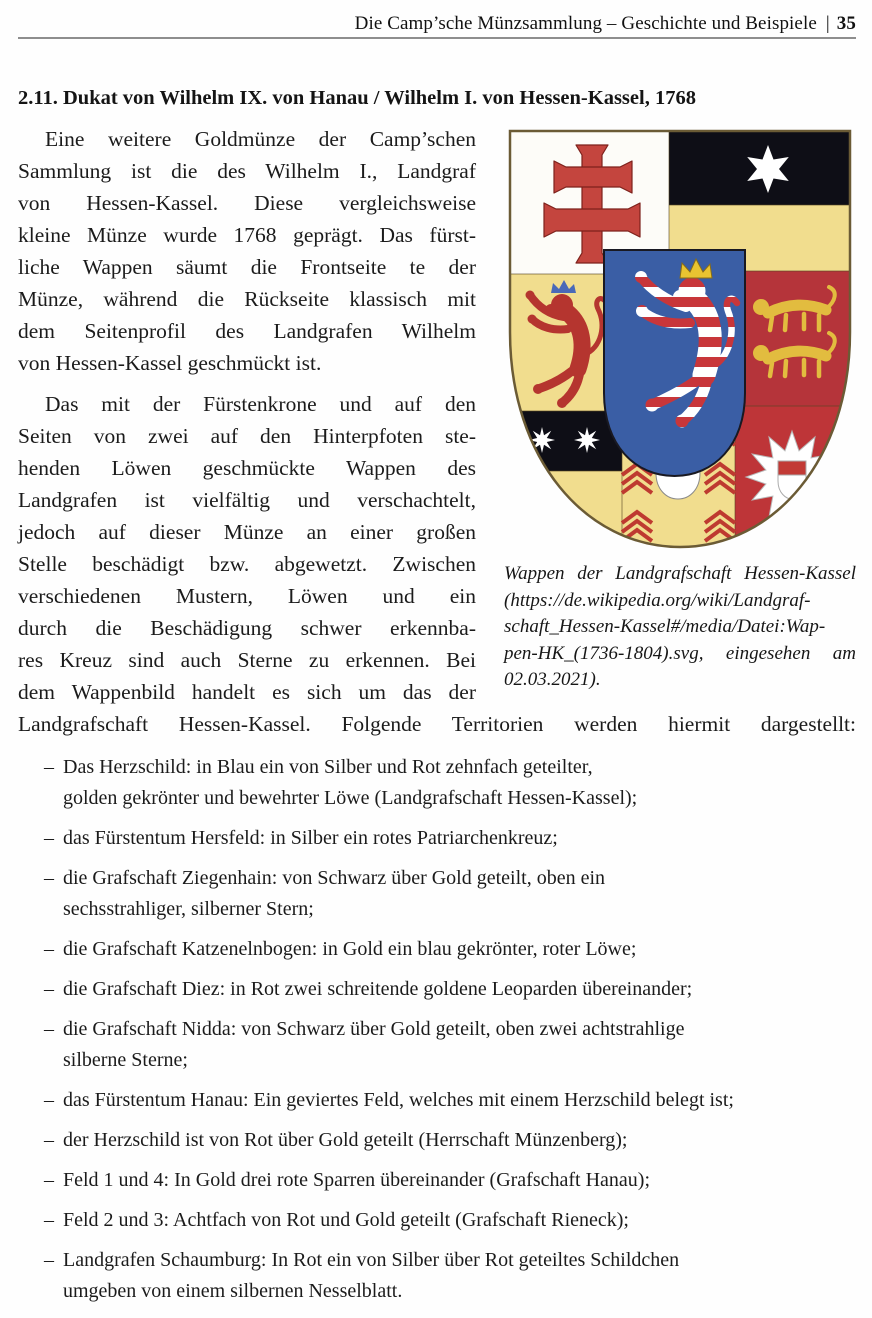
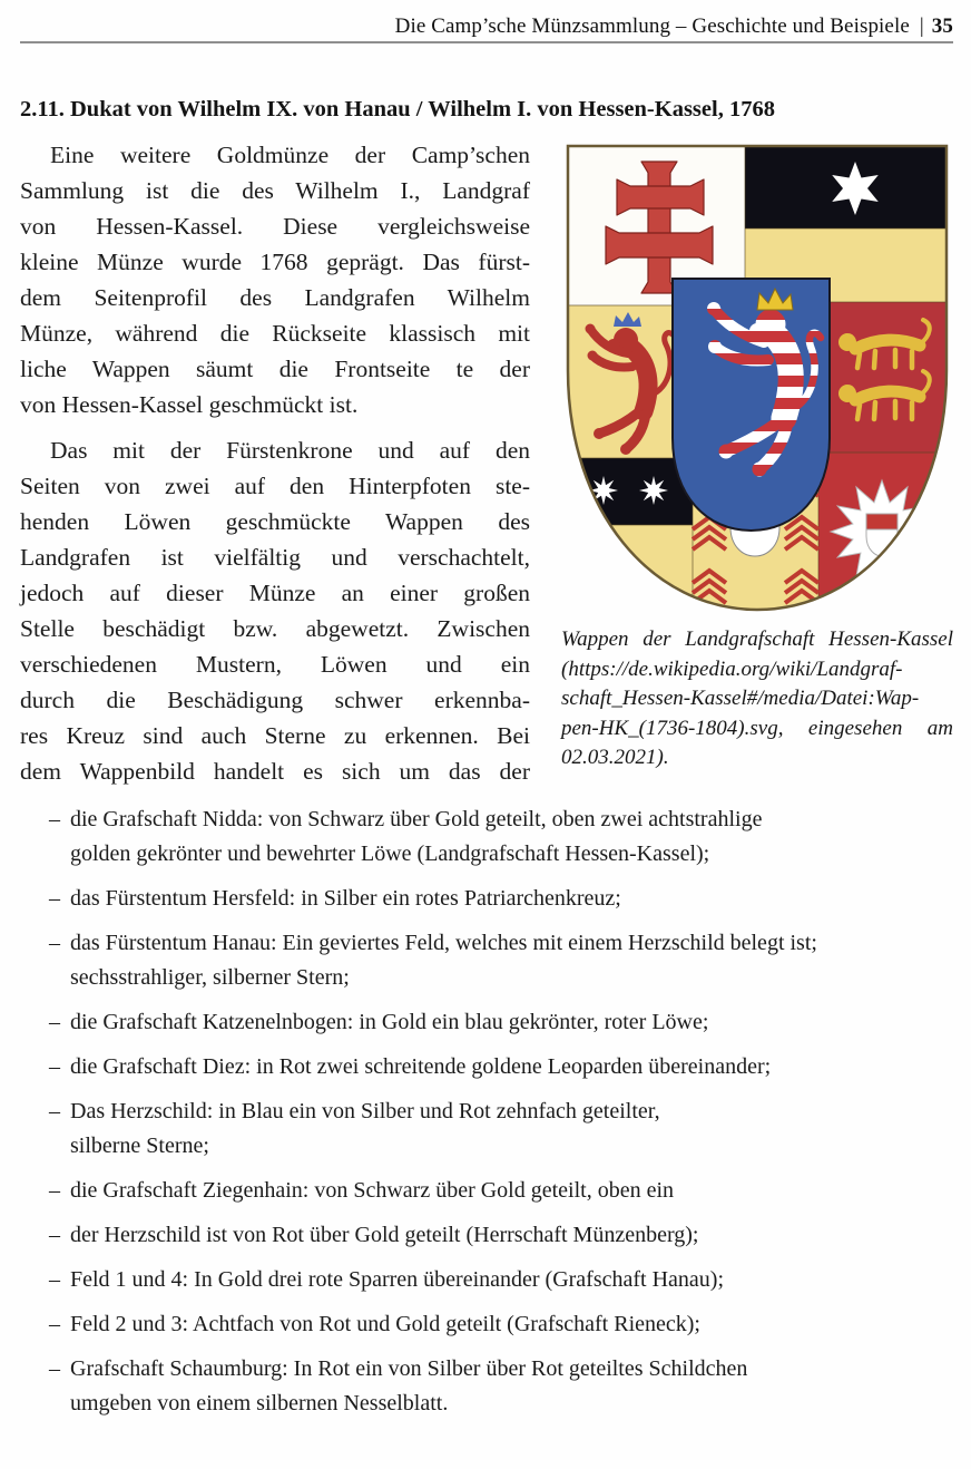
  Die Camp’sche Münzsammlung – Geschichte und Beispiele | 35
  2.11. Dukat von Wilhelm IX. von Hanau / Wilhelm I. von Hessen-Kassel, 1768
  Wappen der Landgrafschaft Hessen-Kassel
  (https://de.wikipedia.org/wiki/Landgraf-
  schaft_Hessen-Kassel#/media/Datei:Wap-
  pen-HK_(1736-1804).svg, eingesehen am
  02.03.2021).
  Eine weitere Goldmünze der Camp’schen
  Sammlung ist die des Wilhelm I., Landgraf
  von Hessen-Kassel. Diese vergleichsweise
  kleine Münze wurde 1768 geprägt. Das fürst-
- liche Wappen säumt die Frontseite te der
+ dem Seitenprofil des Landgrafen Wilhelm
  Münze, während die Rückseite klassisch mit
- dem Seitenprofil des Landgrafen Wilhelm
+ liche Wappen säumt die Frontseite te der
  von Hessen-Kassel geschmückt ist.
  Das mit der Fürstenkrone und auf den
  Seiten von zwei auf den Hinterpfoten ste-
  henden Löwen geschmückte Wappen des
  Landgrafen ist vielfältig und verschachtelt,
  jedoch auf dieser Münze an einer großen
  Stelle beschädigt bzw. abgewetzt. Zwischen
  verschiedenen Mustern, Löwen und ein
  durch die Beschädigung schwer erkennba-
  res Kreuz sind auch Sterne zu erkennen. Bei
  dem Wappenbild handelt es sich um das der
- Landgrafschaft Hessen-Kassel. Folgende Territorien werden hiermit dargestellt:
  –
- Das Herzschild: in Blau ein von Silber und Rot zehnfach geteilter,
+ die Grafschaft Nidda: von Schwarz über Gold geteilt, oben zwei achtstrahlige
  golden gekrönter und bewehrter Löwe (Landgrafschaft Hessen-Kassel);
  –
  das Fürstentum Hersfeld: in Silber ein rotes Patriarchenkreuz;
  –
- die Grafschaft Ziegenhain: von Schwarz über Gold geteilt, oben ein
+ das Fürstentum Hanau: Ein geviertes Feld, welches mit einem Herzschild belegt ist;
  sechsstrahliger, silberner Stern;
  –
  die Grafschaft Katzenelnbogen: in Gold ein blau gekrönter, roter Löwe;
  –
  die Grafschaft Diez: in Rot zwei schreitende goldene Leoparden übereinander;
  –
- die Grafschaft Nidda: von Schwarz über Gold geteilt, oben zwei achtstrahlige
+ Das Herzschild: in Blau ein von Silber und Rot zehnfach geteilter,
  silberne Sterne;
  –
- das Fürstentum Hanau: Ein geviertes Feld, welches mit einem Herzschild belegt ist;
+ die Grafschaft Ziegenhain: von Schwarz über Gold geteilt, oben ein
  –
  der Herzschild ist von Rot über Gold geteilt (Herrschaft Münzenberg);
  –
  Feld 1 und 4: In Gold drei rote Sparren übereinander (Grafschaft Hanau);
  –
  Feld 2 und 3: Achtfach von Rot und Gold geteilt (Grafschaft Rieneck);
  –
- Landgrafen Schaumburg: In Rot ein von Silber über Rot geteiltes Schildchen
+ Grafschaft Schaumburg: In Rot ein von Silber über Rot geteiltes Schildchen
  umgeben von einem silbernen Nesselblatt.
